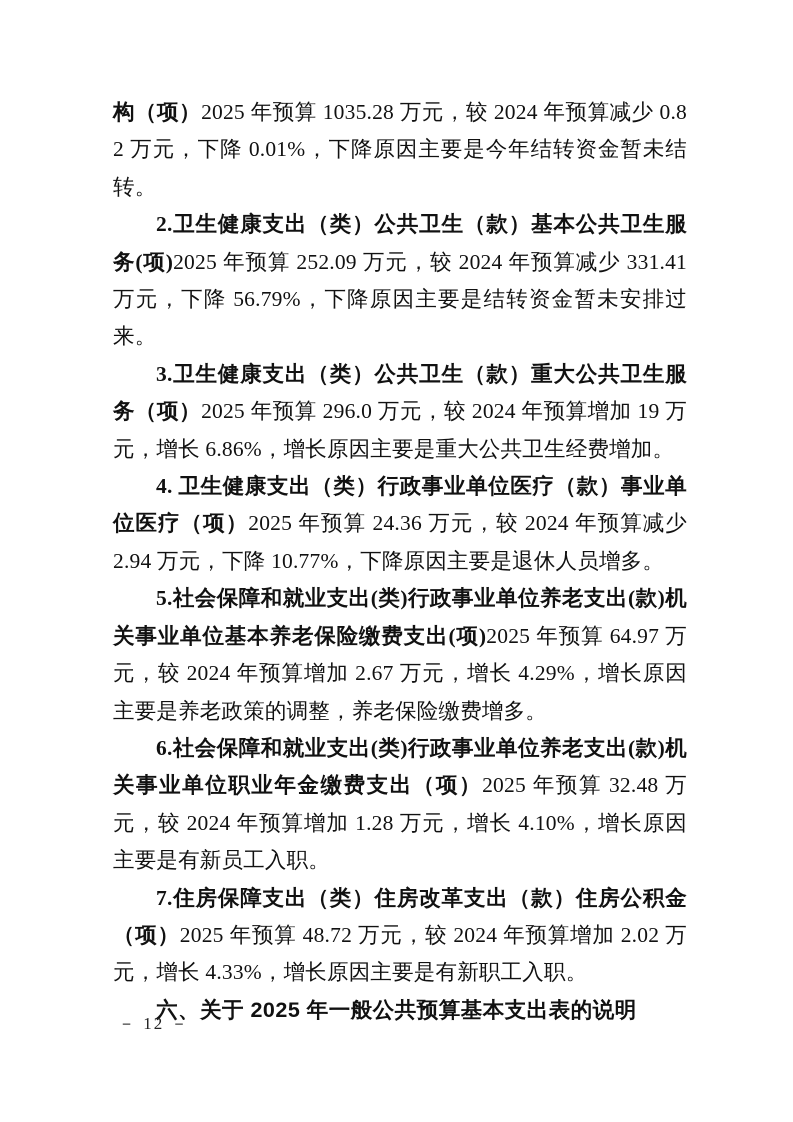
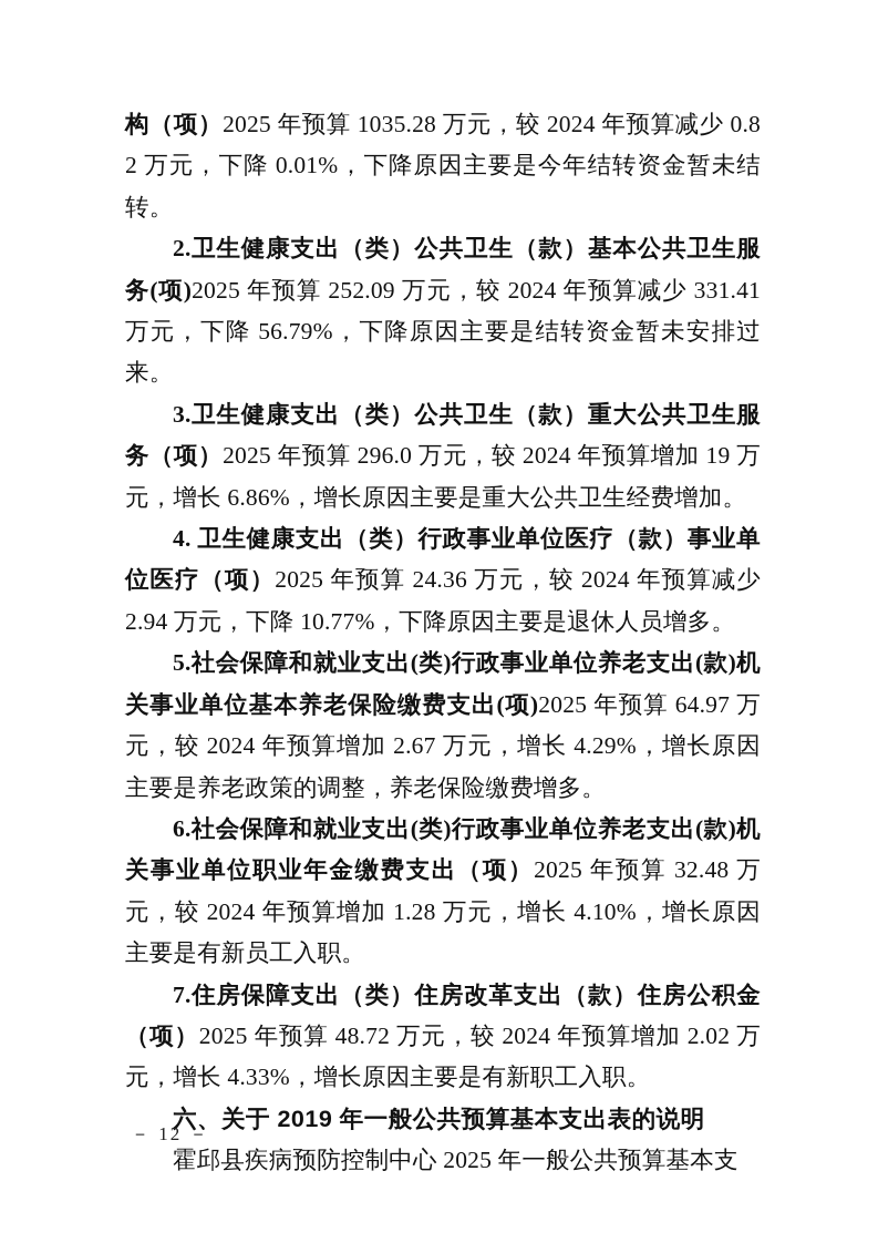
  构（项）2025 年预算 1035.28 万元，较 2024 年预算减少 0.82 万元，下降 0.01%，下降原因主要是今年结转资金暂未结转。
  2.卫生健康支出（类）公共卫生（款）基本公共卫生服务(项)2025 年预算 252.09 万元，较 2024 年预算减少 331.41 万元，下降 56.79%，下降原因主要是结转资金暂未安排过来。
  3.卫生健康支出（类）公共卫生（款）重大公共卫生服务（项）2025 年预算 296.0 万元，较 2024 年预算增加 19 万元，增长 6.86%，增长原因主要是重大公共卫生经费增加。
  4. 卫生健康支出（类）行政事业单位医疗（款）事业单位医疗（项）2025 年预算 24.36 万元，较 2024 年预算减少 2.94 万元，下降 10.77%，下降原因主要是退休人员增多。
  5.社会保障和就业支出(类)行政事业单位养老支出(款)机关事业单位基本养老保险缴费支出(项)2025 年预算 64.97 万元，较 2024 年预算增加 2.67 万元，增长 4.29%，增长原因主要是养老政策的调整，养老保险缴费增多。
  6.社会保障和就业支出(类)行政事业单位养老支出(款)机关事业单位职业年金缴费支出（项）2025 年预算 32.48 万元，较 2024 年预算增加 1.28 万元，增长 4.10%，增长原因主要是有新员工入职。
  7.住房保障支出（类）住房改革支出（款）住房公积金（项）2025 年预算 48.72 万元，较 2024 年预算增加 2.02 万元，增长 4.33%，增长原因主要是有新职工入职。
- 六、关于 2025 年一般公共预算基本支出表的说明
+ 六、关于 2019 年一般公共预算基本支出表的说明
+ 霍邱县疾病预防控制中心 2025 年一般公共预算基本支
  － 12 －
